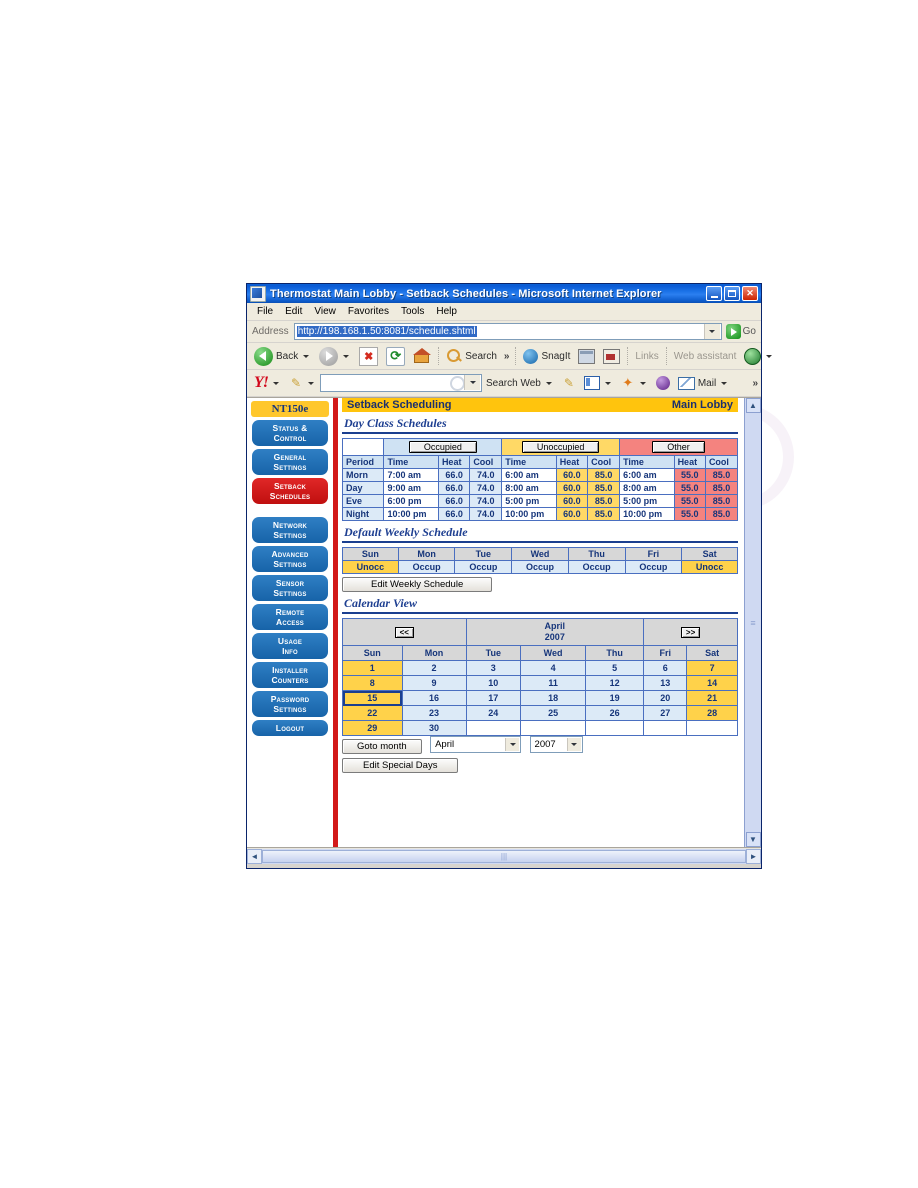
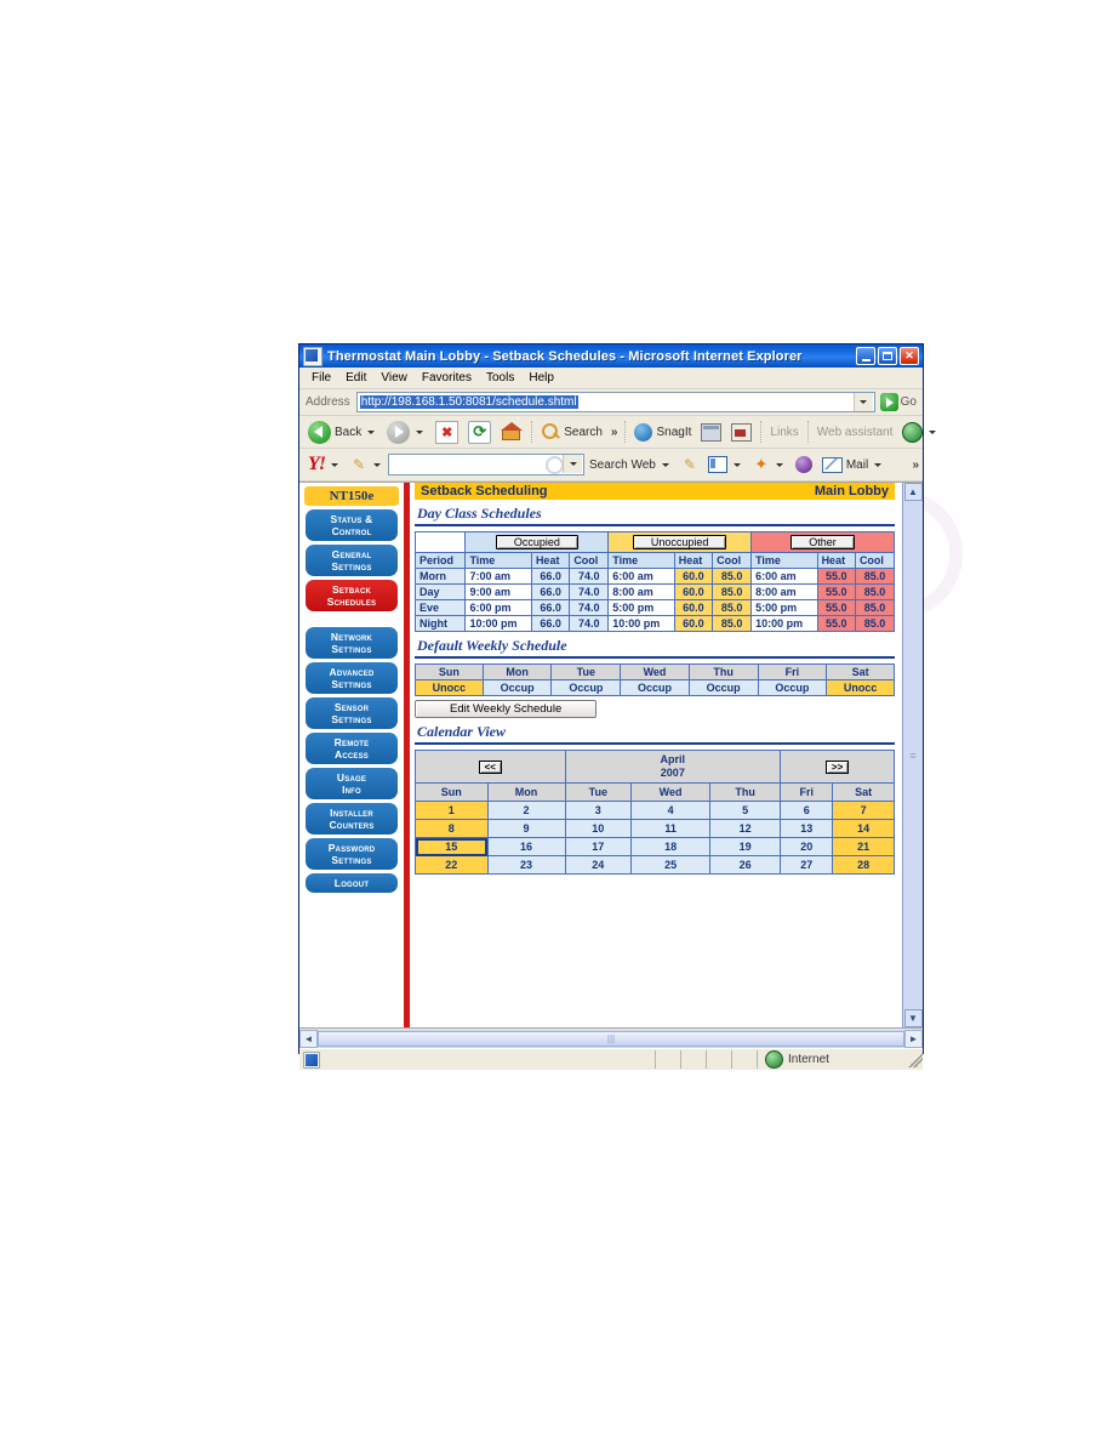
  Thermostat Main Lobby - Setback Schedules - Microsoft Internet Explorer
  ✕
  File
  Edit
  View
  Favorites
  Tools
  Help
  Address
  http://198.168.1.50:8081/schedule.shtml
  Go
  Back
  Search
  »
  SnagIt
  Links
  Web assistant
  Y!
  Search Web
  Mail
  »
  NT150e
  Status &
  Control
  General
  Settings
  Setback
  Schedules
  Network
  Settings
  Advanced
  Settings
  Sensor
  Settings
  Remote
  Access
  Usage
  Info
  Installer
  Counters
  Password
  Settings
  Logout
  Setback Scheduling
  Main Lobby
  Day Class Schedules
  	Occupied	Unoccupied	Other
  Period	Time	Heat	Cool	Time	Heat	Cool	Time	Heat	Cool
  Morn	7:00 am	66.0	74.0	6:00 am	60.0	85.0	6:00 am	55.0	85.0
  Day	9:00 am	66.0	74.0	8:00 am	60.0	85.0	8:00 am	55.0	85.0
  Eve	6:00 pm	66.0	74.0	5:00 pm	60.0	85.0	5:00 pm	55.0	85.0
  Night	10:00 pm	66.0	74.0	10:00 pm	60.0	85.0	10:00 pm	55.0	85.0
  Default Weekly Schedule
  Sun	Mon	Tue	Wed	Thu	Fri	Sat
  Unocc	Occup	Occup	Occup	Occup	Occup	Unocc
  Edit Weekly Schedule
  Calendar View
  <<	April 2007	>>
  Sun	Mon	Tue	Wed	Thu	Fri	Sat
  1	2	3	4	5	6	7
  8	9	10	11	12	13	14
  15	16	17	18	19	20	21
  22	23	24	25	26	27	28
- 29	30
- Goto month
- April
- 2007
- Edit Special Days
  ▲
  ≡
  ▼
  ◄
  |||
  ►
+ Internet
